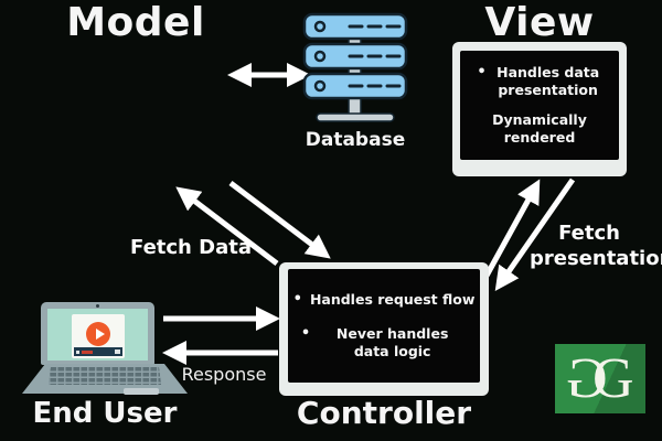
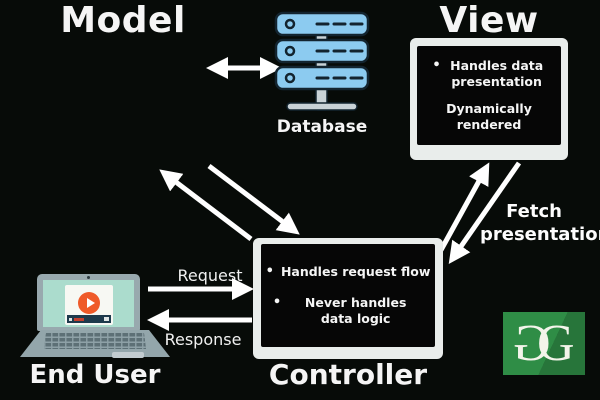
  Model
  Database
  View
  Handles data presentation
  Dynamically rendered
  Handles request flow
  Never handles data logic
  Controller
  End User
- Fetch Data
  Fetch presentatio
+ Request
  Response
  G
